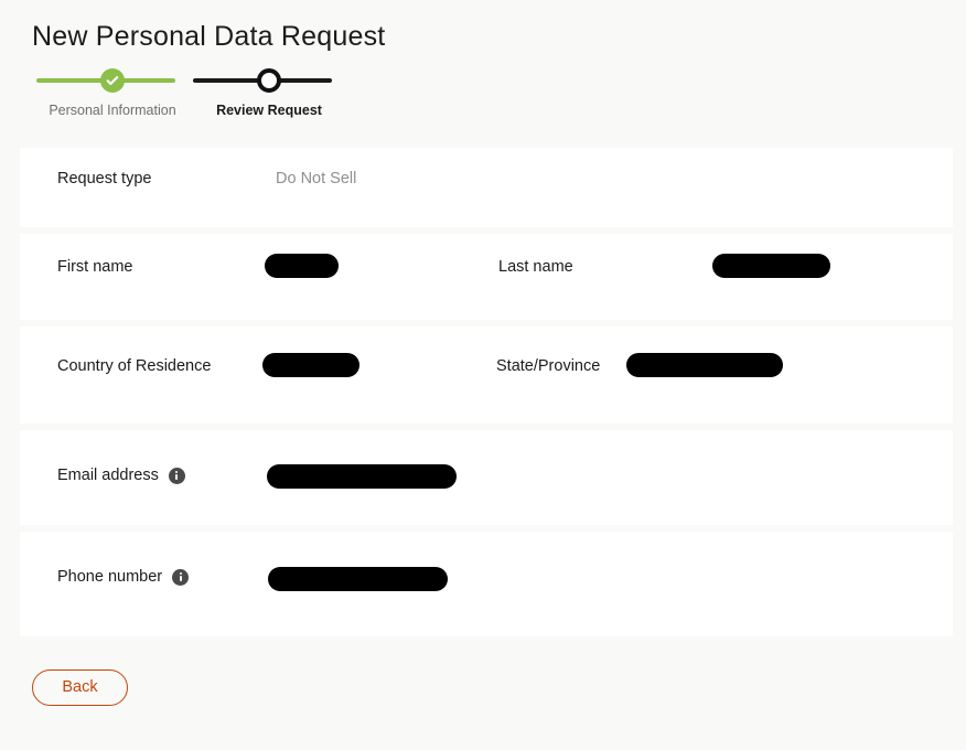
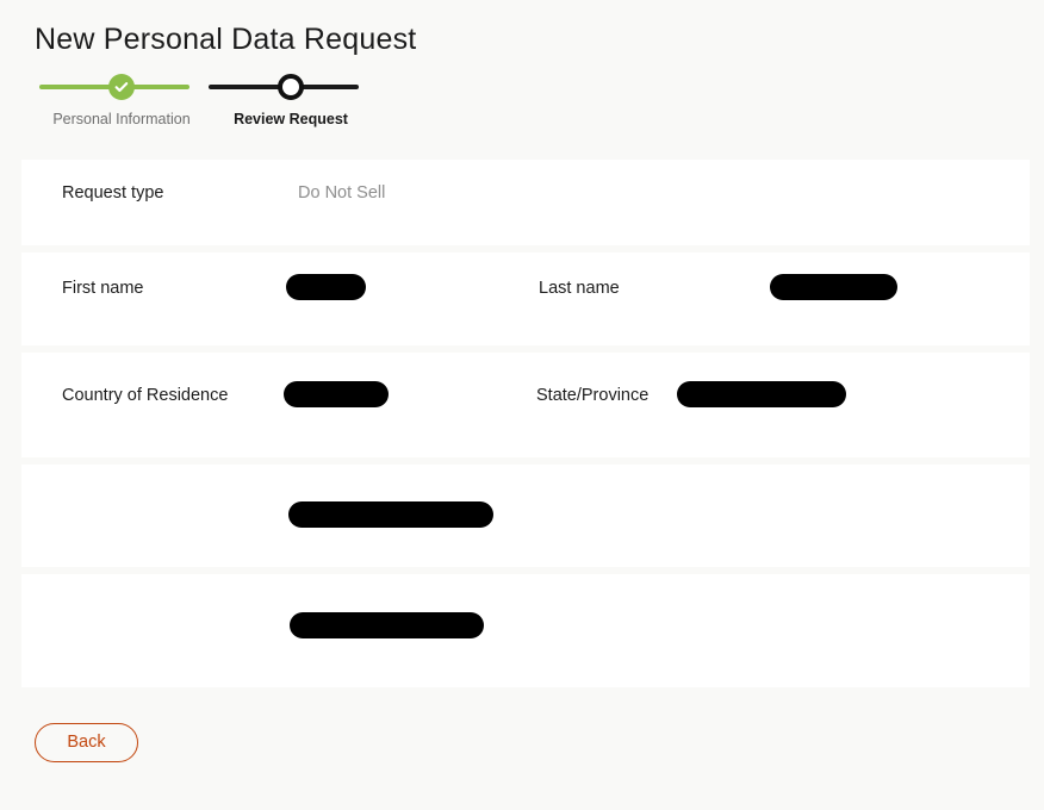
  New Personal Data Request
  Personal Information
  Review Request
  Request type
  Do Not Sell
  First name
  Last name
  Country of Residence
  State/Province
- Email address
- Phone number
  Back
